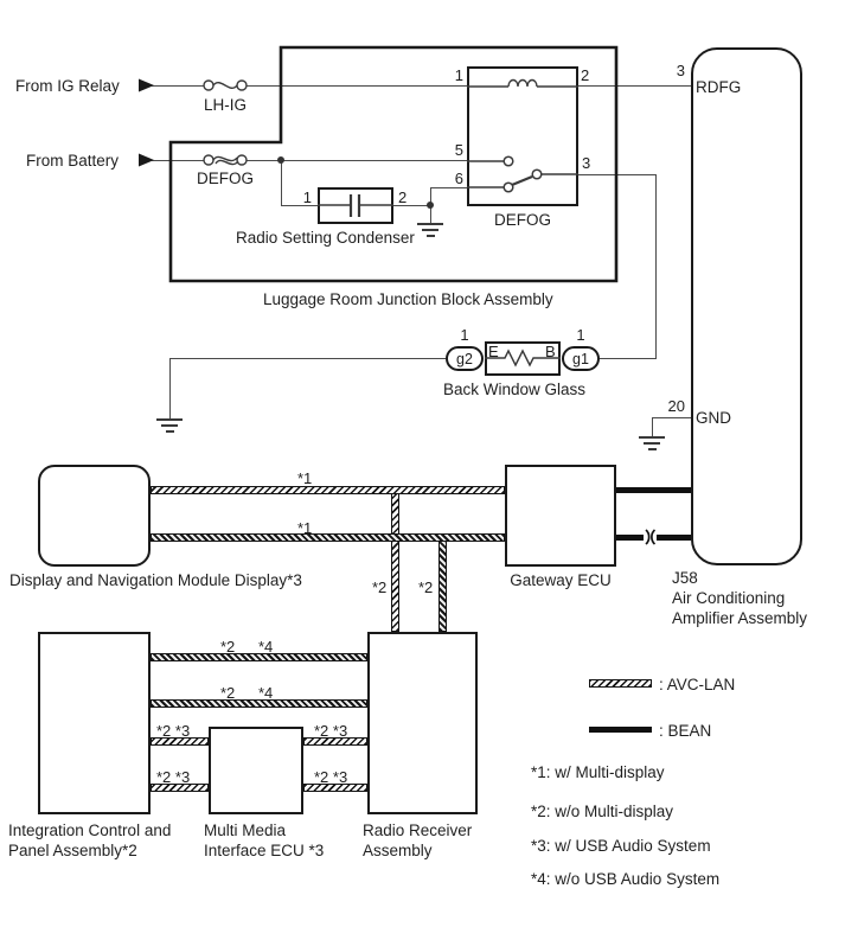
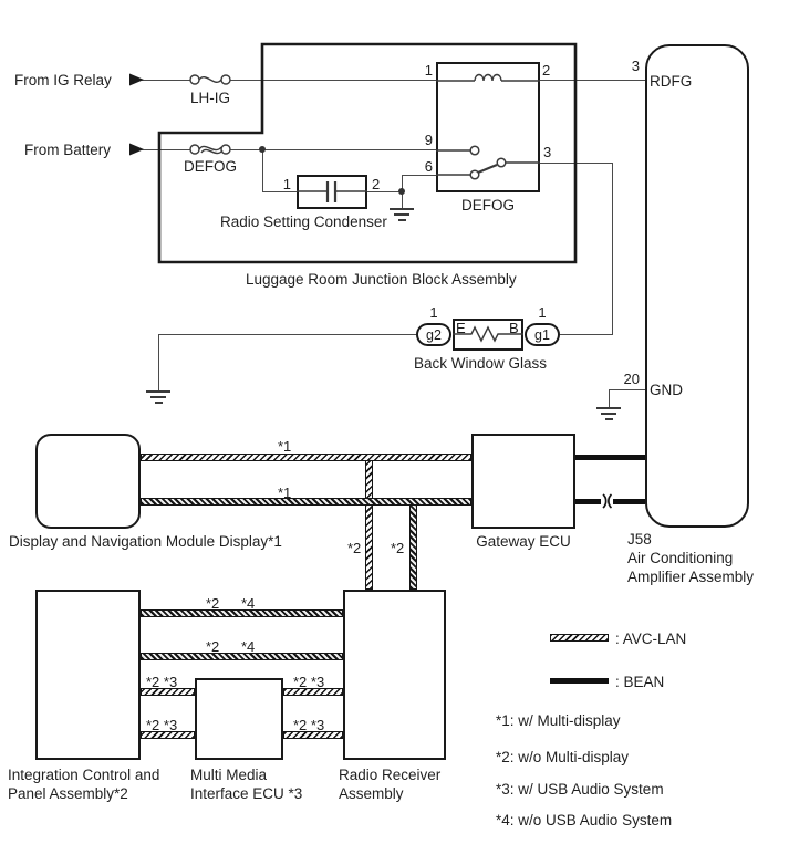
  g2
  g1
  From IG Relay
  From Battery
  LH-IG
  DEFOG
  1
  2
- 5
+ 9
  6
  3
  DEFOG
  1
  2
  Radio Setting Condenser
  Luggage Room Junction Block Assembly
  3
  RDFG
  20
  GND
  1
  1
  E
  B
  Back Window Glass
- Display and Navigation Module Display*3
+ Display and Navigation Module Display*1
  Gateway ECU
  J58
  Air Conditioning
  Amplifier Assembly
  *1
  *1
  *2
  *2
  *2
  *4
  *2
  *4
  *2 *3
  *2 *3
  *2 *3
  *2 *3
  Integration Control and
  Panel Assembly*2
  Multi Media
  Interface ECU *3
  Radio Receiver
  Assembly
  : AVC-LAN
  : BEAN
  *1: w/ Multi-display
  *2: w/o Multi-display
  *3: w/ USB Audio System
  *4: w/o USB Audio System
